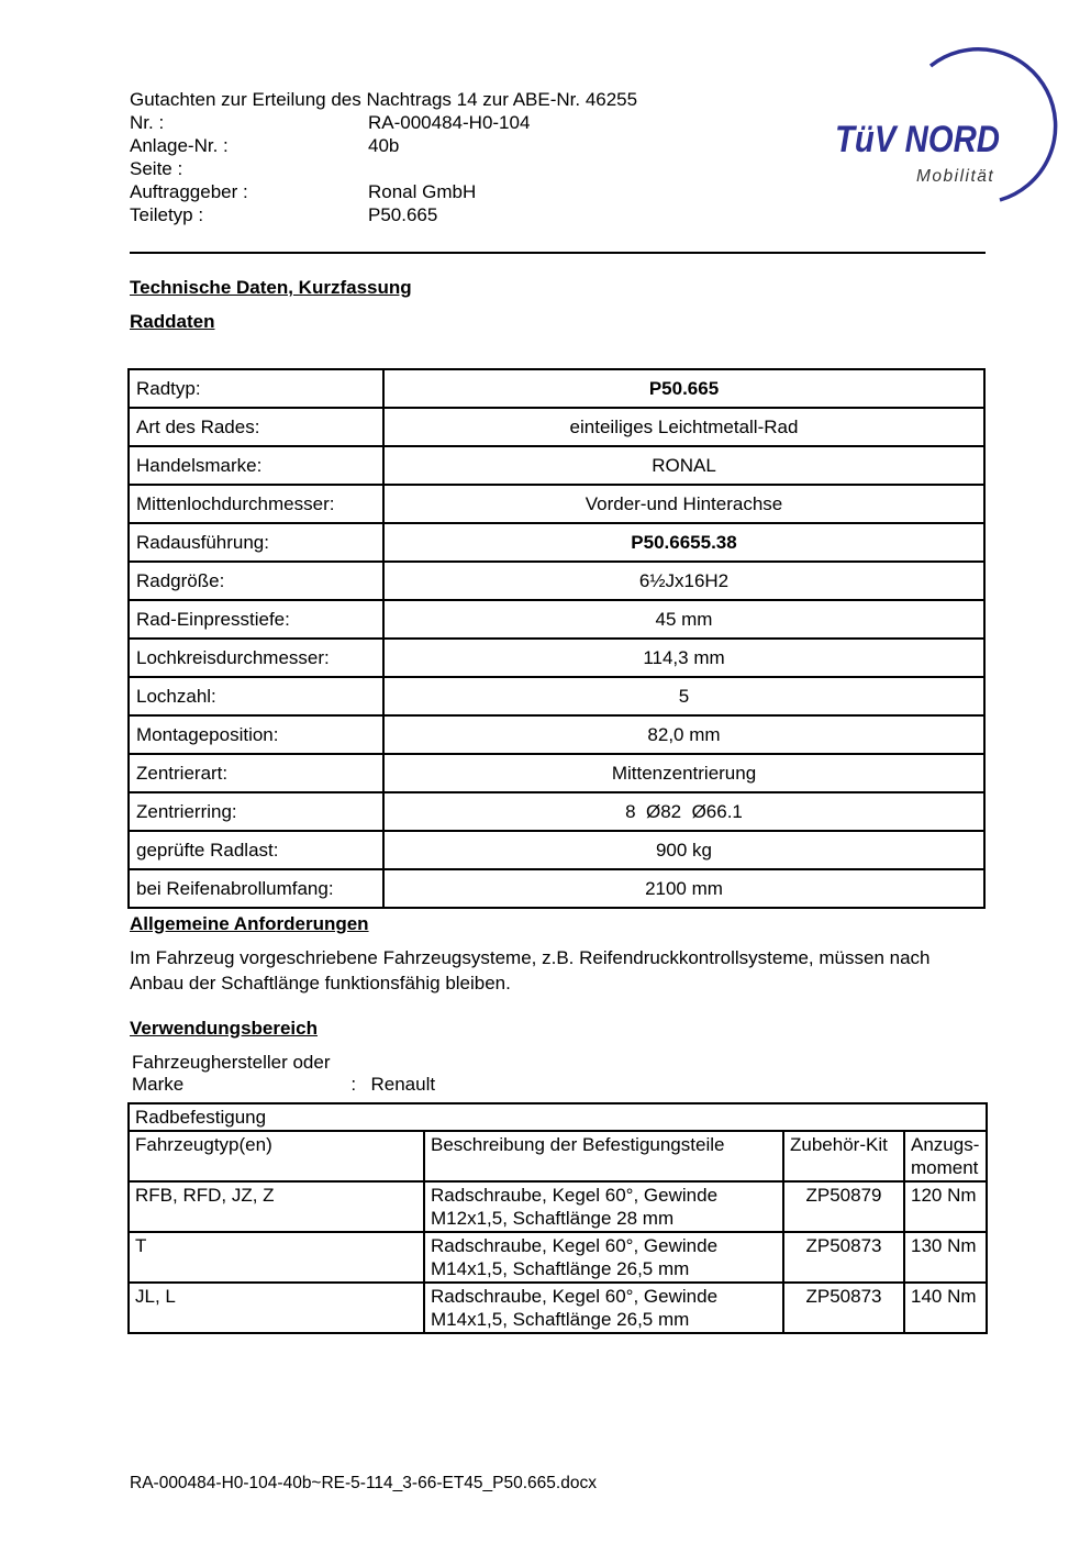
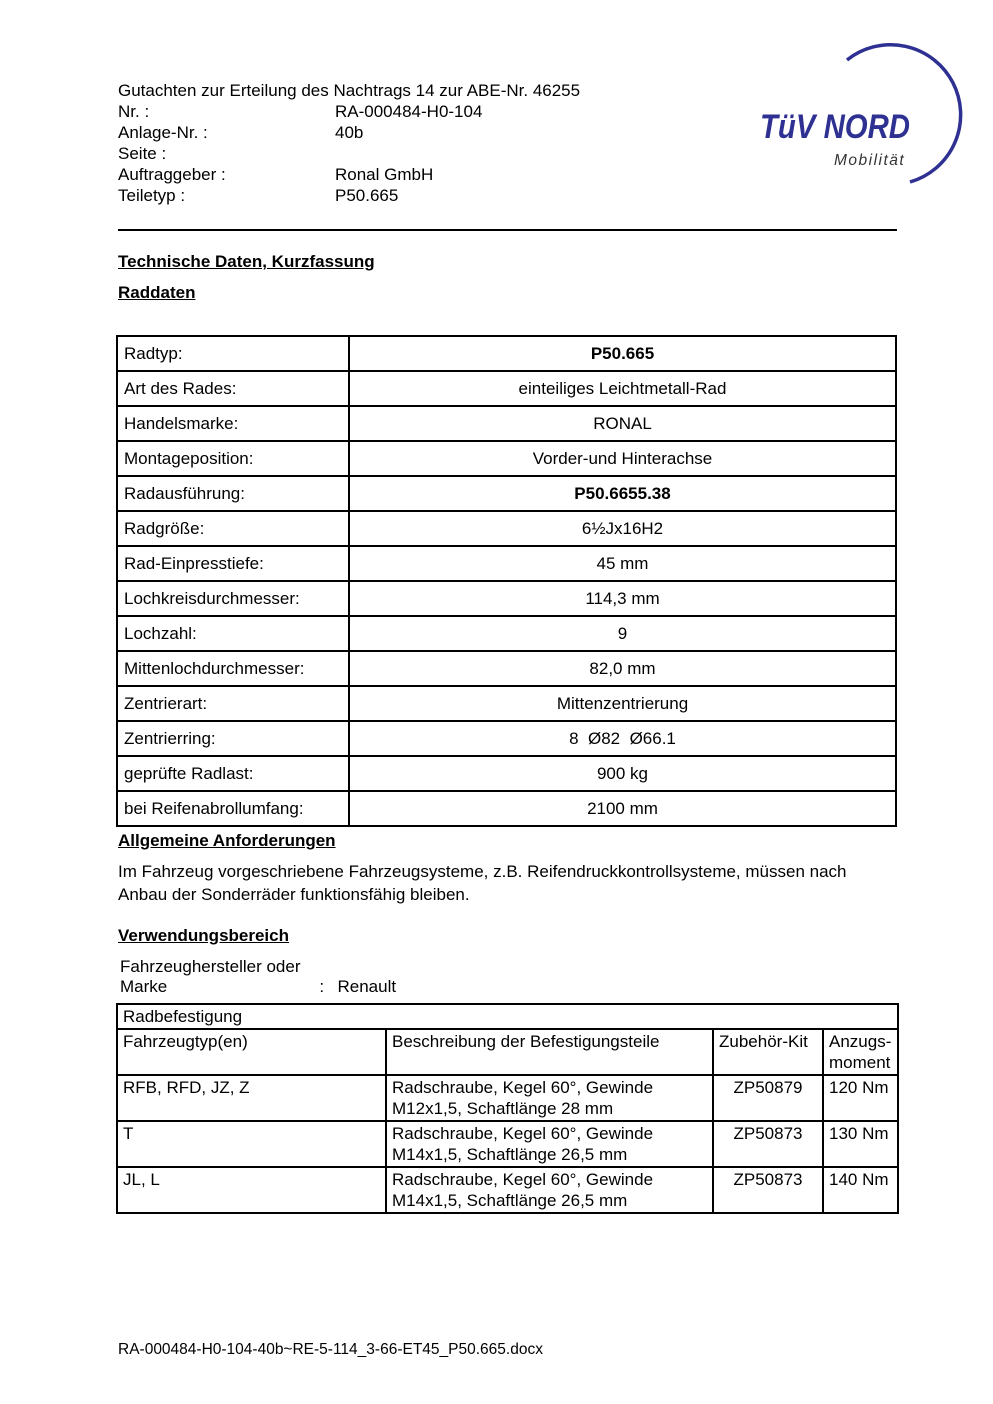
  Gutachten zur Erteilung des Nachtrags 14 zur ABE-Nr. 46255
  Nr. :
  RA-000484-H0-104
  Anlage-Nr. :
  40b
  Seite :
  Auftraggeber :
  Ronal GmbH
  Teiletyp :
  P50.665
  TüV NORD
  Mobilität
  Technische Daten, Kurzfassung
  Raddaten
  Radtyp:	P50.665
  Art des Rades:	einteiliges Leichtmetall-Rad
  Handelsmarke:	RONAL
- Mittenlochdurchmesser:	Vorder-und Hinterachse
+ Montageposition:	Vorder-und Hinterachse
  Radausführung:	P50.6655.38
  Radgröße:	6½Jx16H2
  Rad-Einpresstiefe:	45 mm
  Lochkreisdurchmesser:	114,3 mm
- Lochzahl:	5
+ Lochzahl:	9
- Montageposition:	82,0 mm
+ Mittenlochdurchmesser:	82,0 mm
  Zentrierart:	Mittenzentrierung
  Zentrierring:	8 Ø82 Ø66.1
  geprüfte Radlast:	900 kg
  bei Reifenabrollumfang:	2100 mm
  Allgemeine Anforderungen
- Im Fahrzeug vorgeschriebene Fahrzeugsysteme, z.B. Reifendruckkontrollsysteme, müssen nach Anbau der Schaftlänge funktionsfähig bleiben.
+ Im Fahrzeug vorgeschriebene Fahrzeugsysteme, z.B. Reifendruckkontrollsysteme, müssen nach Anbau der Sonderräder funktionsfähig bleiben.
  Verwendungsbereich
  Fahrzeughersteller oder Marke : Renault
  Radbefestigung
  Fahrzeugtyp(en)	Beschreibung der Befestigungsteile	Zubehör-Kit	Anzugs-moment
  RFB, RFD, JZ, Z	Radschraube, Kegel 60°, Gewinde M12x1,5, Schaftlänge 28 mm	ZP50879	120 Nm
  T	Radschraube, Kegel 60°, Gewinde M14x1,5, Schaftlänge 26,5 mm	ZP50873	130 Nm
  JL, L	Radschraube, Kegel 60°, Gewinde M14x1,5, Schaftlänge 26,5 mm	ZP50873	140 Nm
  RA-000484-H0-104-40b~RE-5-114_3-66-ET45_P50.665.docx
